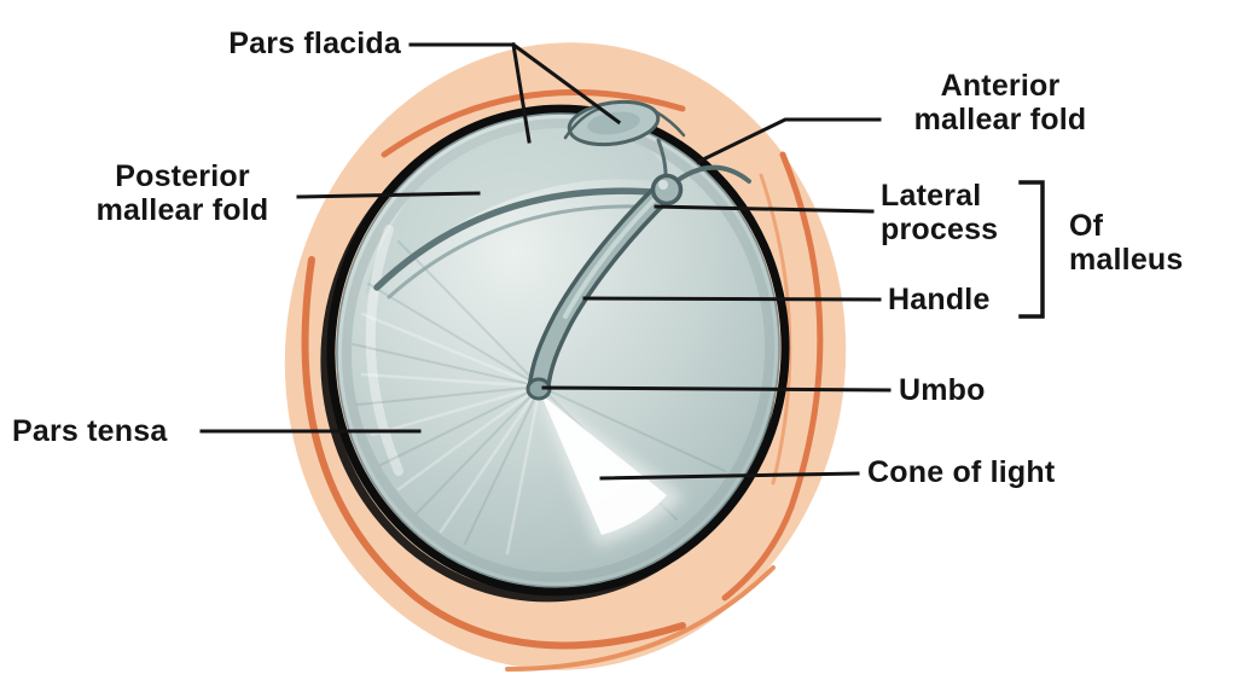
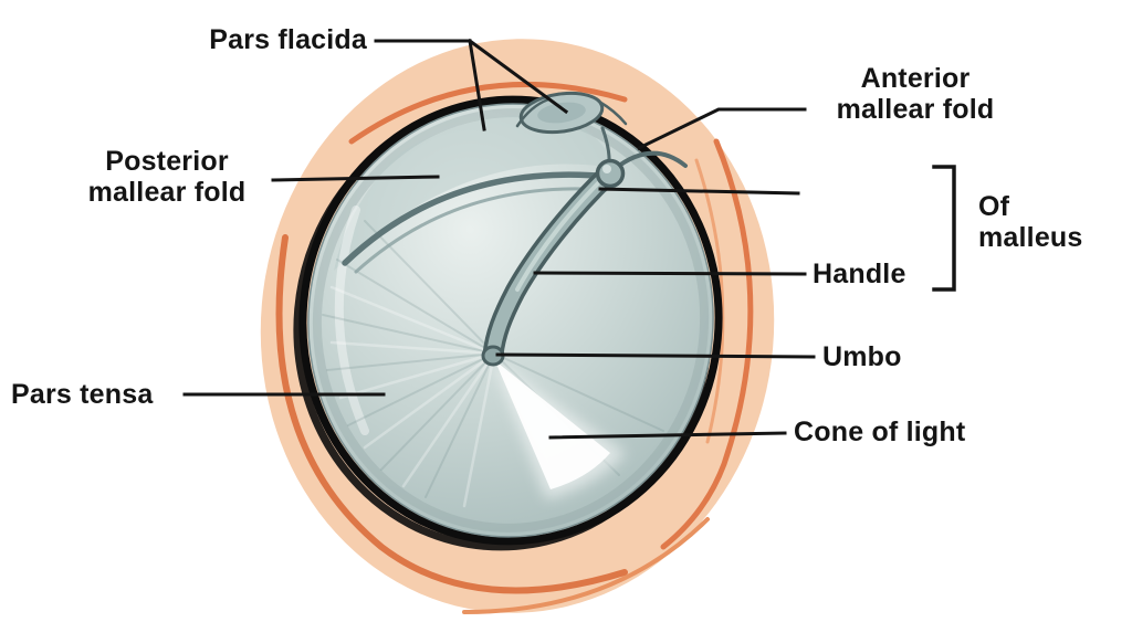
  Pars flacida
  Anterior
  mallear fold
  Posterior
  mallear fold
- Lateral
- process
  Of
  malleus
  Handle
  Umbo
  Cone of light
  Pars tensa
